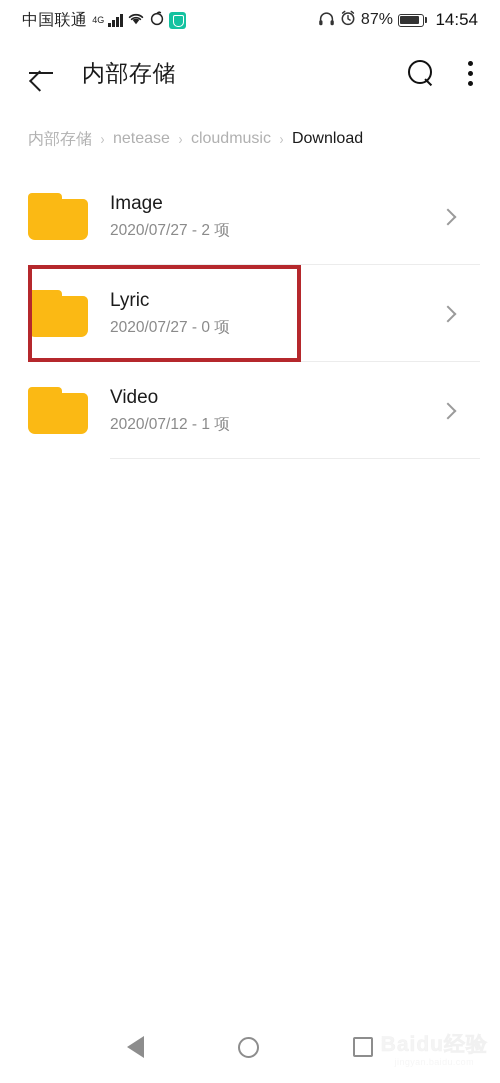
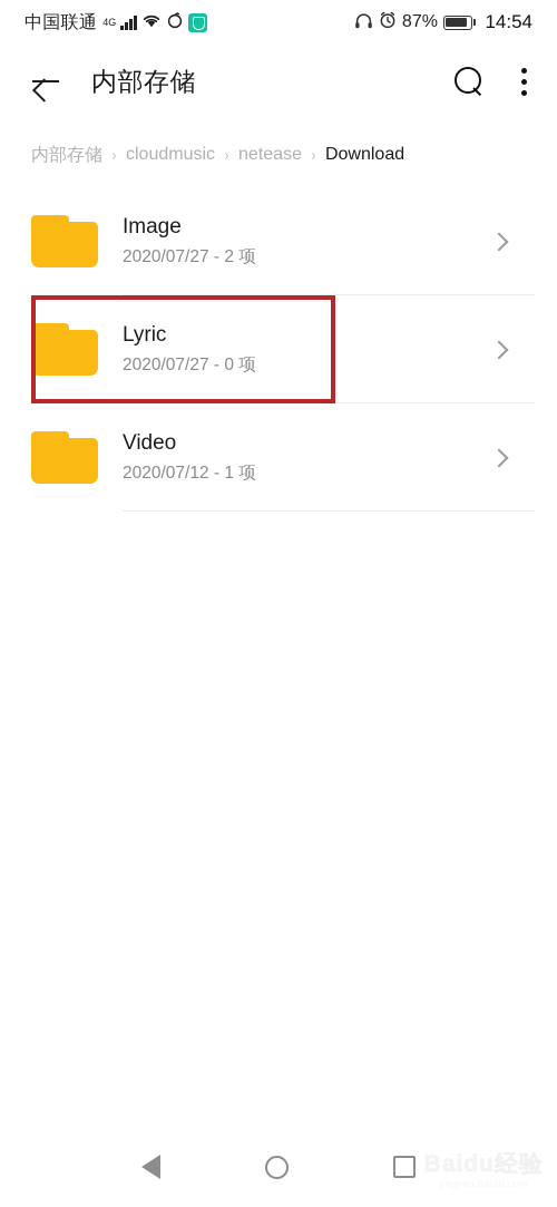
  中国联通
  4G
  87%
  14:54
  内部存储
  内部存储
  ›
- netease
+ cloudmusic
  ›
- cloudmusic
+ netease
  ›
  Download
  Image
  2020/07/27 - 2 项
  Lyric
  2020/07/27 - 0 项
  Video
  2020/07/12 - 1 项
